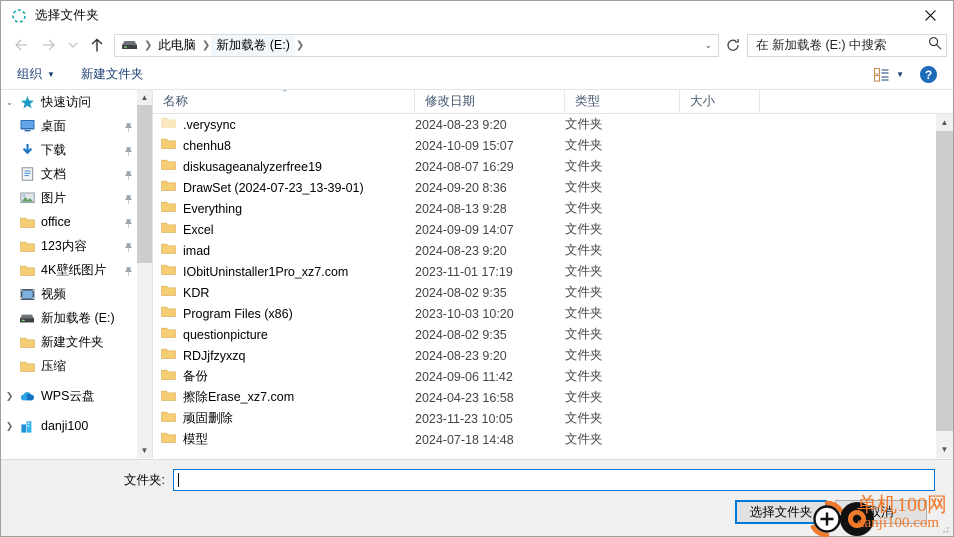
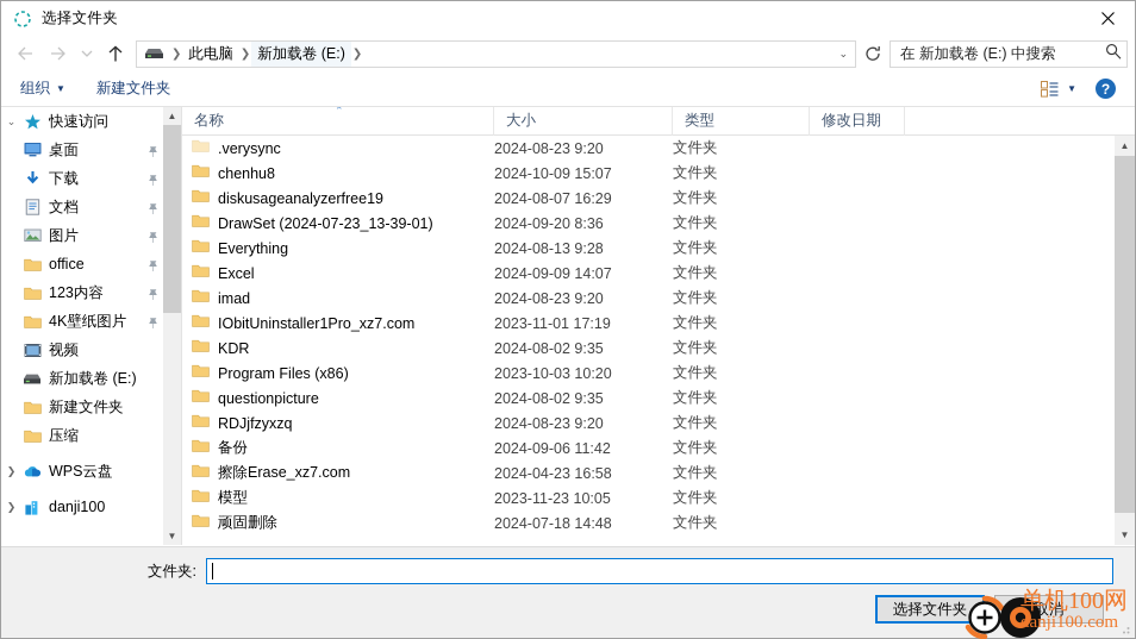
  选择文件夹
  ❯
  此电脑
  ❯
  新加载卷 (E:)
  ❯
  ⌄
  在 新加载卷 (E:) 中搜索
  组织
  ▼
  新建文件夹
  ▼
  ?
  ⌄
  快速访问
  桌面
  下载
  文档
  图片
  office
  123内容
  4K壁纸图片
  视频
  新加载卷 (E:)
  新建文件夹
  压缩
  ❯
  WPS云盘
  ❯
  danji100
  ▲
  ▼
  ⌃
  名称
- 修改日期
+ 大小
  类型
- 大小
+ 修改日期
  .verysync
  2024-08-23 9:20
  文件夹
  chenhu8
  2024-10-09 15:07
  文件夹
  diskusageanalyzerfree19
  2024-08-07 16:29
  文件夹
  DrawSet (2024-07-23_13-39-01)
  2024-09-20 8:36
  文件夹
  Everything
  2024-08-13 9:28
  文件夹
  Excel
  2024-09-09 14:07
  文件夹
  imad
  2024-08-23 9:20
  文件夹
  IObitUninstaller1Pro_xz7.com
  2023-11-01 17:19
  文件夹
  KDR
  2024-08-02 9:35
  文件夹
  Program Files (x86)
  2023-10-03 10:20
  文件夹
  questionpicture
  2024-08-02 9:35
  文件夹
  RDJjfzyxzq
  2024-08-23 9:20
  文件夹
  备份
  2024-09-06 11:42
  文件夹
  擦除Erase_xz7.com
  2024-04-23 16:58
  文件夹
- 顽固删除
+ 模型
  2023-11-23 10:05
  文件夹
- 模型
+ 顽固删除
  2024-07-18 14:48
  文件夹
  ▲
  ▼
  文件夹:
  选择文件夹
  取消
  单机100网
  danji100.com
